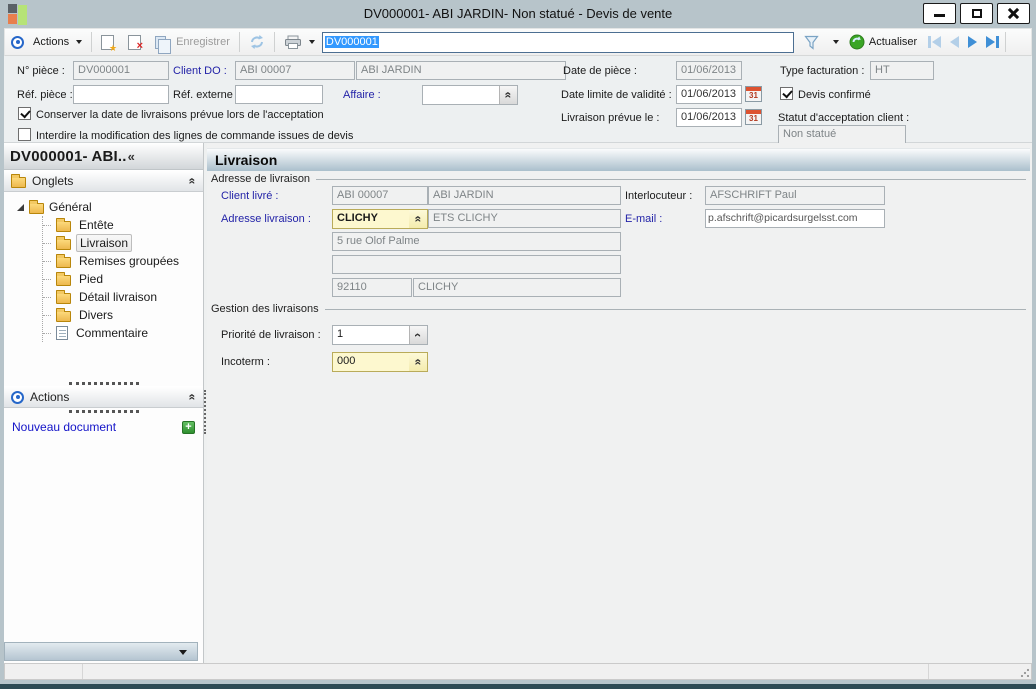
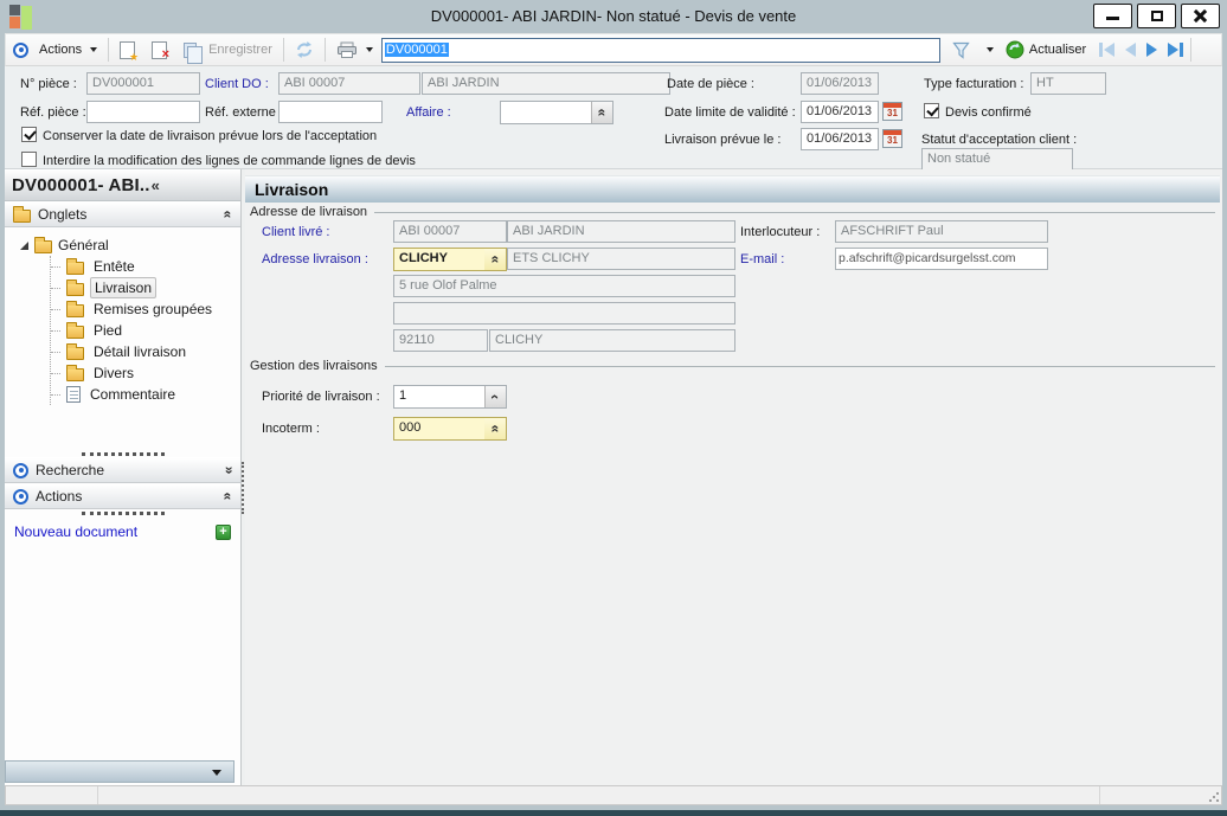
  DV000001- ABI JARDIN- Non statué - Devis de vente
  Actions
  ★
  ×
  Enregistrer
  DV000001
  Actualiser
  N° pièce :
  DV000001
  Client DO :
  ABI 00007
  ABI JARDIN
  Date de pièce :
  01/06/2013
  Type facturation :
  HT
  Réf. pièce :
  Réf. externe
  Affaire :
  Date limite de validité :
  01/06/2013
  31
  Devis confirmé
- Conserver la date de livraisons prévue lors de l'acceptation
+ Conserver la date de livraison prévue lors de l'acceptation
  Livraison prévue le :
  01/06/2013
  31
  Statut d'acceptation client :
- Interdire la modification des lignes de commande issues de devis
+ Interdire la modification des lignes de commande lignes de devis
  Non statué
  DV000001- ABI..
  «
  Onglets
  Général
  Entête
  Livraison
  Remises groupées
  Pied
  Détail livraison
  Divers
  Commentaire
+ Recherche
  Actions
  Nouveau document
  +
  Livraison
  Adresse de livraison
  Client livré :
  ABI 00007
  ABI JARDIN
  Interlocuteur :
  AFSCHRIFT Paul
  Adresse livraison :
  CLICHY
  ETS CLICHY
  E-mail :
  p.afschrift@picardsurgelsst.com
  5 rue Olof Palme
  92110
  CLICHY
  Gestion des livraisons
  Priorité de livraison :
  1
  Incoterm :
  000
